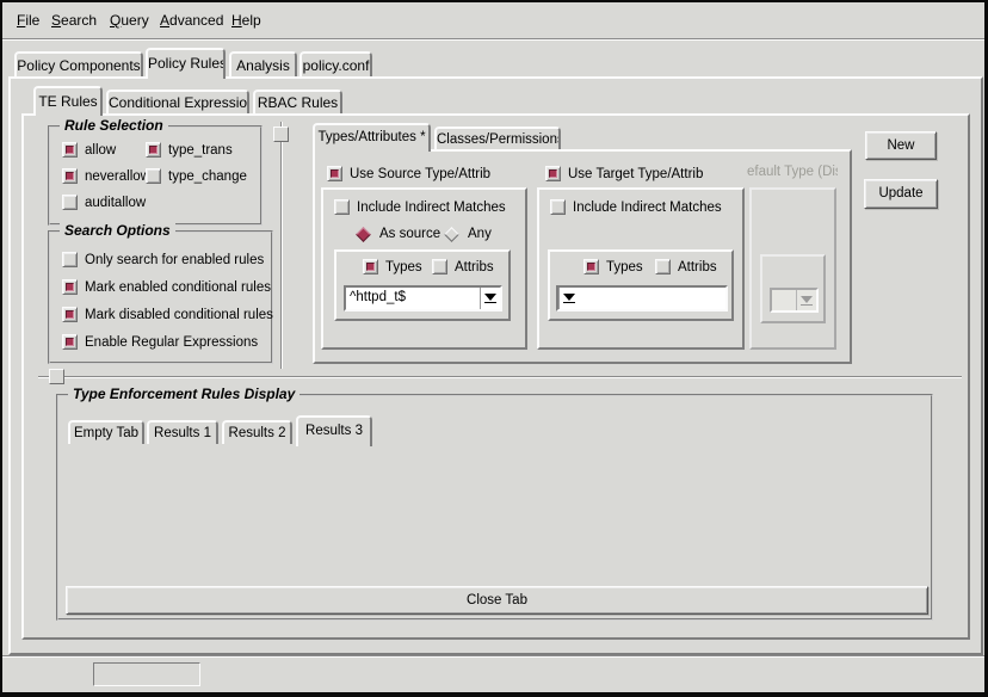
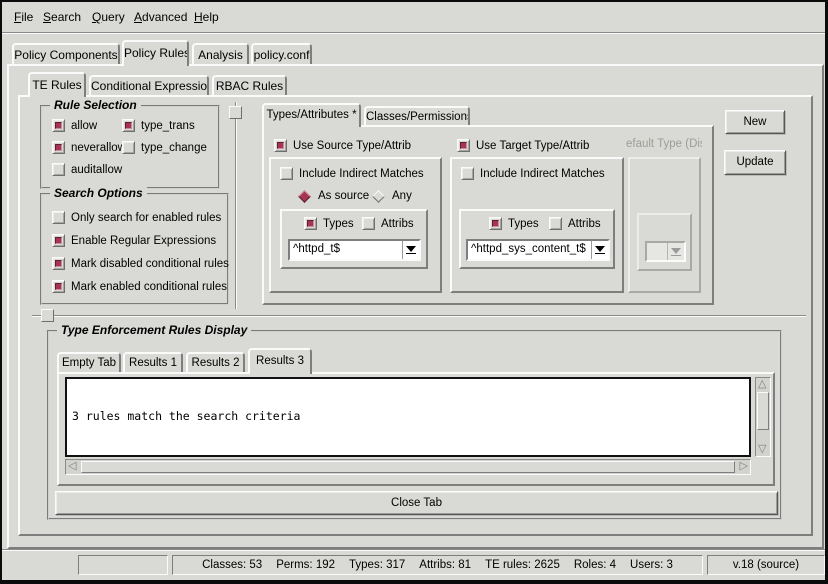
  File
  Search
  Query
  Advanced
  Help
  Policy Components
  Policy Rule
  Analysis
  policy.conf
  TE Rules
  Conditional Expressio
  RBAC Rules
  Rule Selection
  allow
  type_trans
  neverallo
  type_change
  auditallow
  Search Options
  Only search for enabled rules
- Mark enabled conditional rules
+ Enable Regular Expressions
  Mark disabled conditional rules
- Enable Regular Expressions
+ Mark enabled conditional rules
  Types/Attributes *
  Classes/Permission
  Use Source Type/Attrib
  Include Indirect Matches
  As source
  Any
  Types
  Attribs
  ^httpd_t$
  Use Target Type/Attrib
  Include Indirect Matches
  Types
  Attribs
+ ^httpd_sys_content_t$
  efault Type (Di
  New
  Update
  Type Enforcement Rules Display
  Empty Tab
  Results 1
  Results 2
  Results 3
+ 3 rules match the search criteria
+ △
+ ▽
+ ◁
+ ▷
  Close Tab
+ Classes: 53
+ Perms: 192
+ Types: 317
+ Attribs: 81
+ TE rules: 2625
+ Roles: 4
+ Users: 3
+ v.18 (source)
